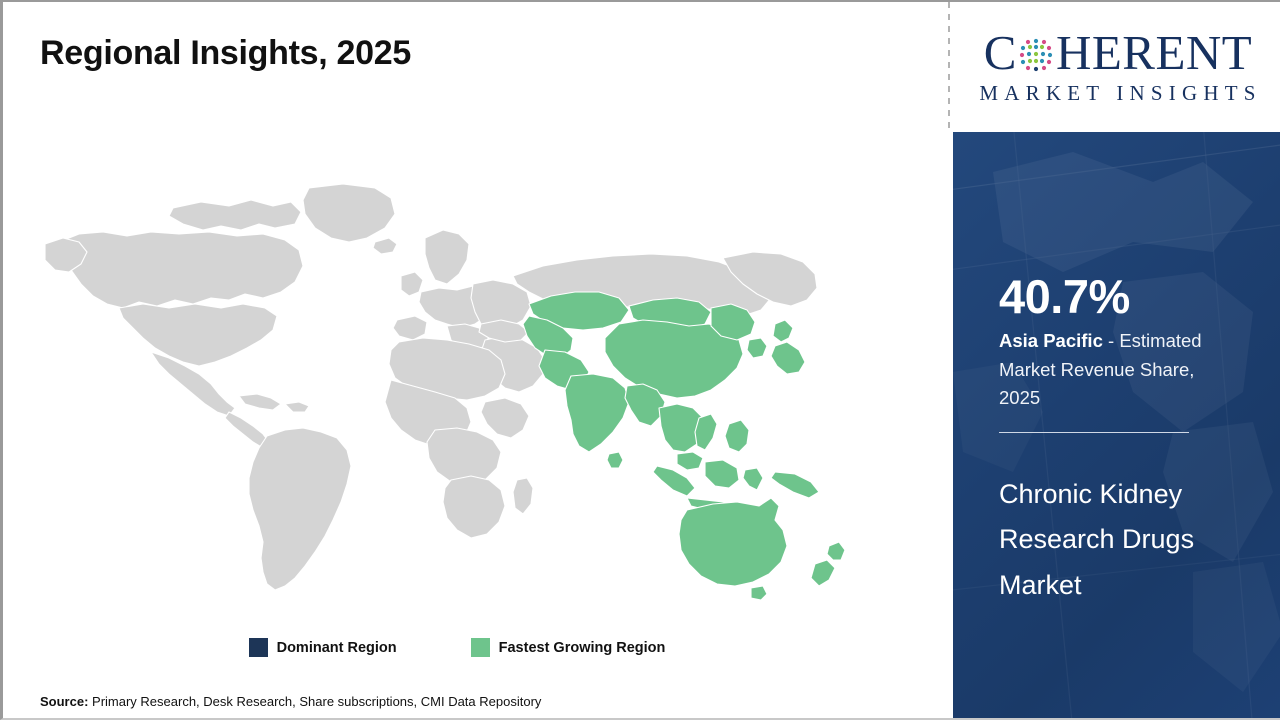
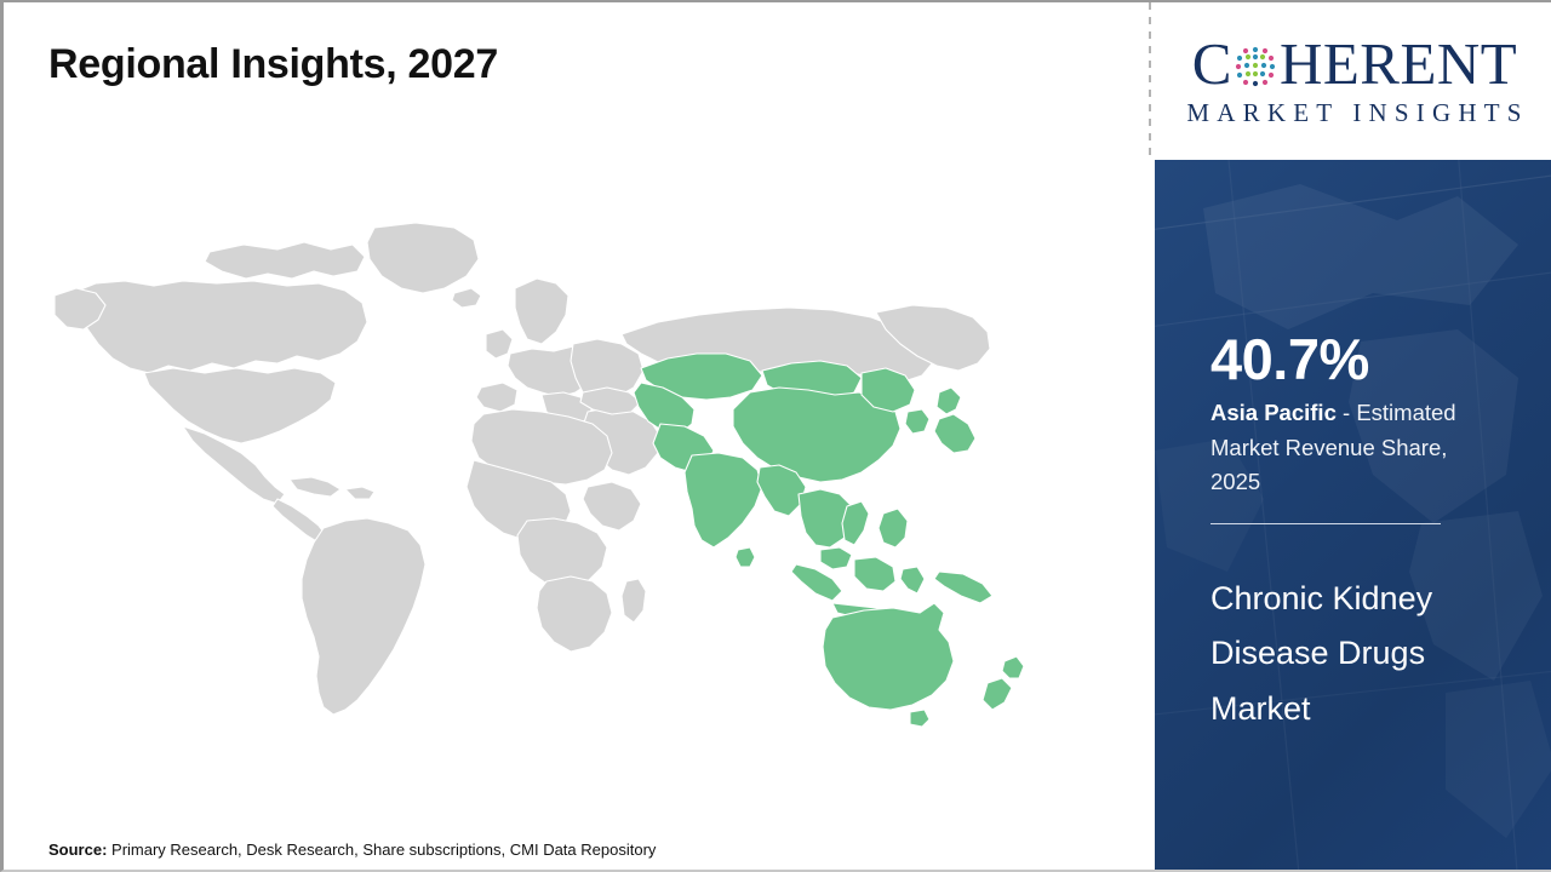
- Regional Insights, 2025
+ Regional Insights, 2027
- Dominant Region
- Fastest Growing Region
  Source: Primary Research, Desk Research, Share subscriptions, CMI Data Repository
  C
  HERENT
  MARKET INSIGHTS
  40.7%
  Asia Pacific - Estimated Market Revenue Share, 2025
- Chronic Kidney Research Drugs Market
+ Chronic Kidney Disease Drugs Market
